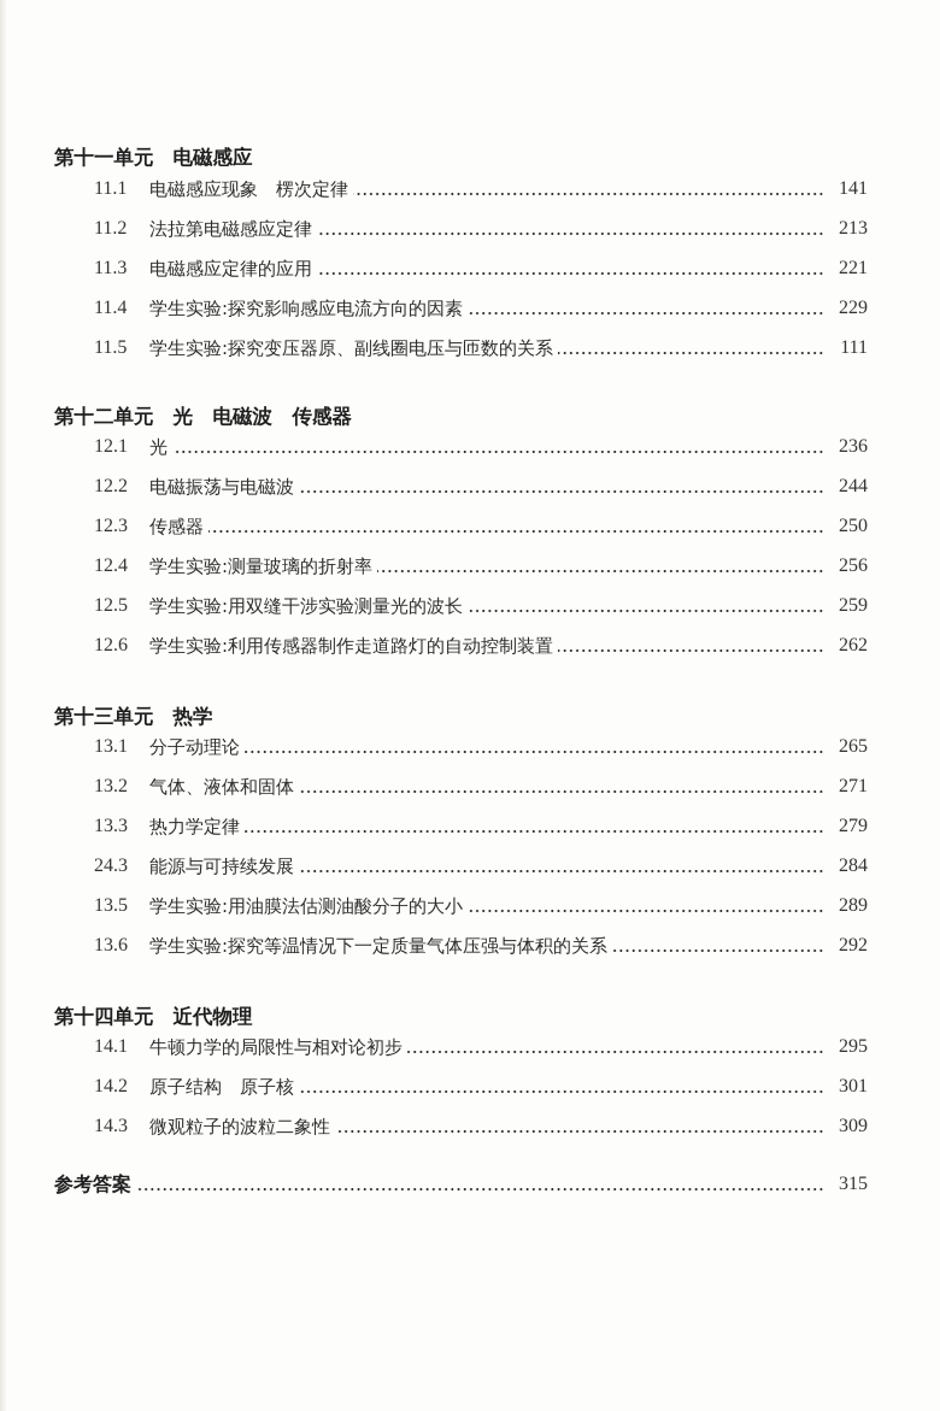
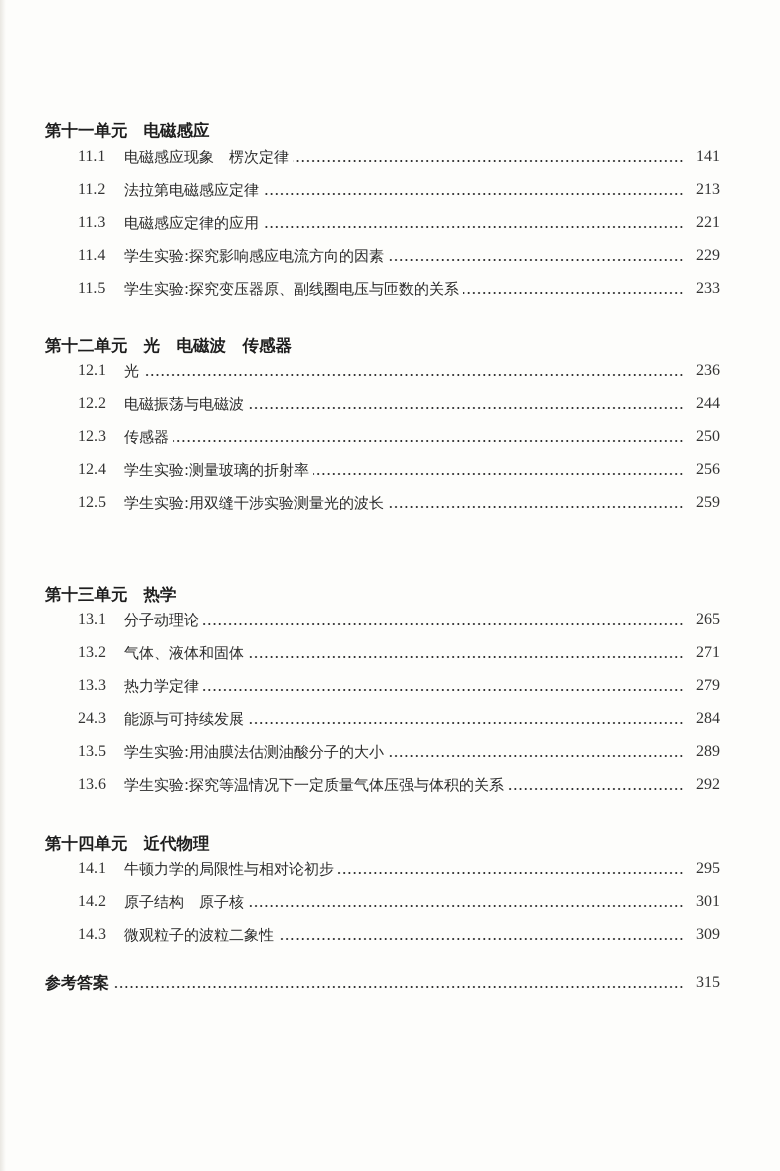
  第十一单元 电磁感应
  11.1
  电磁感应现象 楞次定律
  141
  11.2
  法拉第电磁感应定律
  213
  11.3
  电磁感应定律的应用
  221
  11.4
  学生实验:探究影响感应电流方向的因素
  229
  11.5
  学生实验:探究变压器原、副线圈电压与匝数的关系
- 111
+ 233
  第十二单元 光 电磁波 传感器
  12.1
  光
  236
  12.2
  电磁振荡与电磁波
  244
  12.3
  传感器
  250
  12.4
  学生实验:测量玻璃的折射率
  256
  12.5
  学生实验:用双缝干涉实验测量光的波长
  259
- 12.6
- 学生实验:利用传感器制作走道路灯的自动控制装置
- 262
  第十三单元 热学
  13.1
  分子动理论
  265
  13.2
  气体、液体和固体
  271
  13.3
  热力学定律
  279
  24.3
  能源与可持续发展
  284
  13.5
  学生实验:用油膜法估测油酸分子的大小
  289
  13.6
  学生实验:探究等温情况下一定质量气体压强与体积的关系
  292
  第十四单元 近代物理
  14.1
  牛顿力学的局限性与相对论初步
  295
  14.2
  原子结构 原子核
  301
  14.3
  微观粒子的波粒二象性
  309
  参考答案
  315
